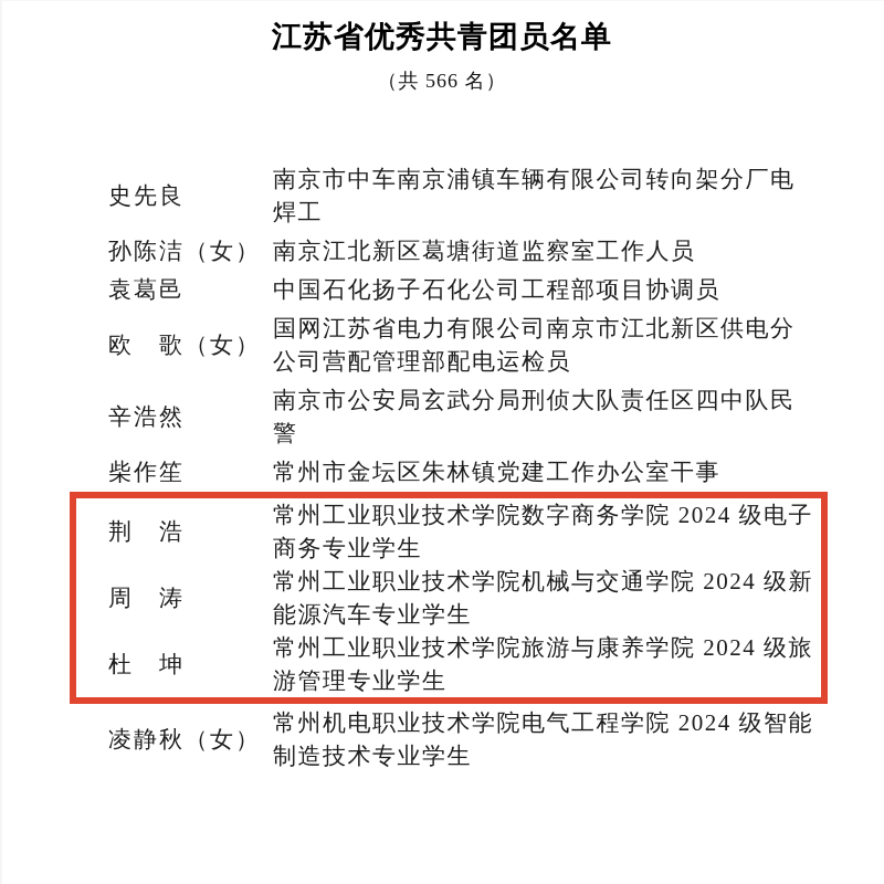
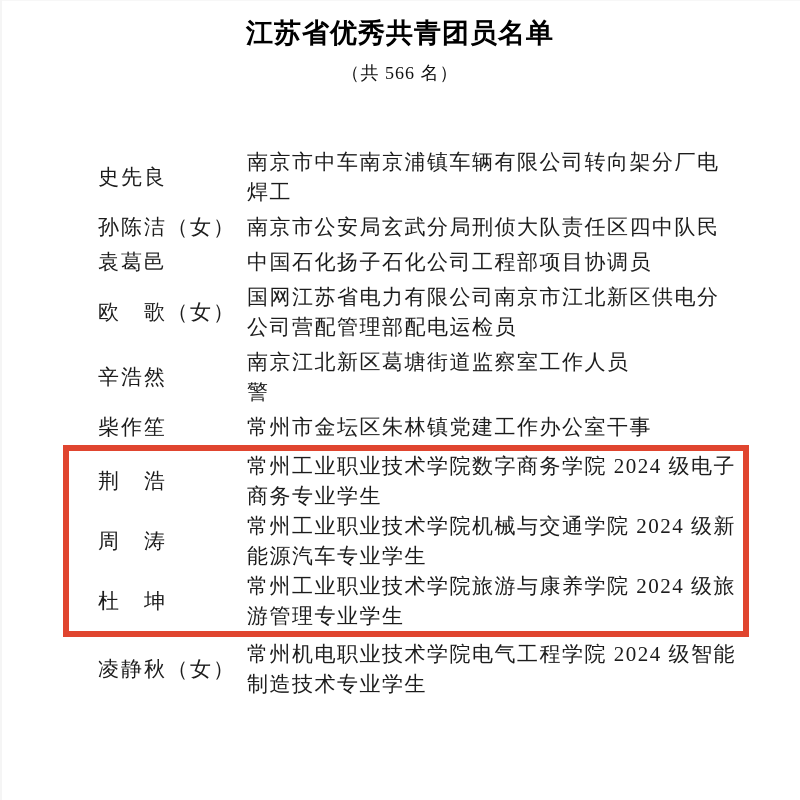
  江苏省优秀共青团员名单
  （共 566 名）
  史先良
  南京市中车南京浦镇车辆有限公司转向架分厂电
  焊工
  孙陈洁（女）
- 南京江北新区葛塘街道监察室工作人员
+ 南京市公安局玄武分局刑侦大队责任区四中队民
  袁葛邑
  中国石化扬子石化公司工程部项目协调员
  欧 歌（女）
  国网江苏省电力有限公司南京市江北新区供电分
  公司营配管理部配电运检员
  辛浩然
- 南京市公安局玄武分局刑侦大队责任区四中队民
+ 南京江北新区葛塘街道监察室工作人员
  警
  柴作笙
  常州市金坛区朱林镇党建工作办公室干事
  荆 浩
  常州工业职业技术学院数字商务学院 2024 级电子
  商务专业学生
  周 涛
  常州工业职业技术学院机械与交通学院 2024 级新
  能源汽车专业学生
  杜 坤
  常州工业职业技术学院旅游与康养学院 2024 级旅
  游管理专业学生
  凌静秋（女）
  常州机电职业技术学院电气工程学院 2024 级智能
  制造技术专业学生
